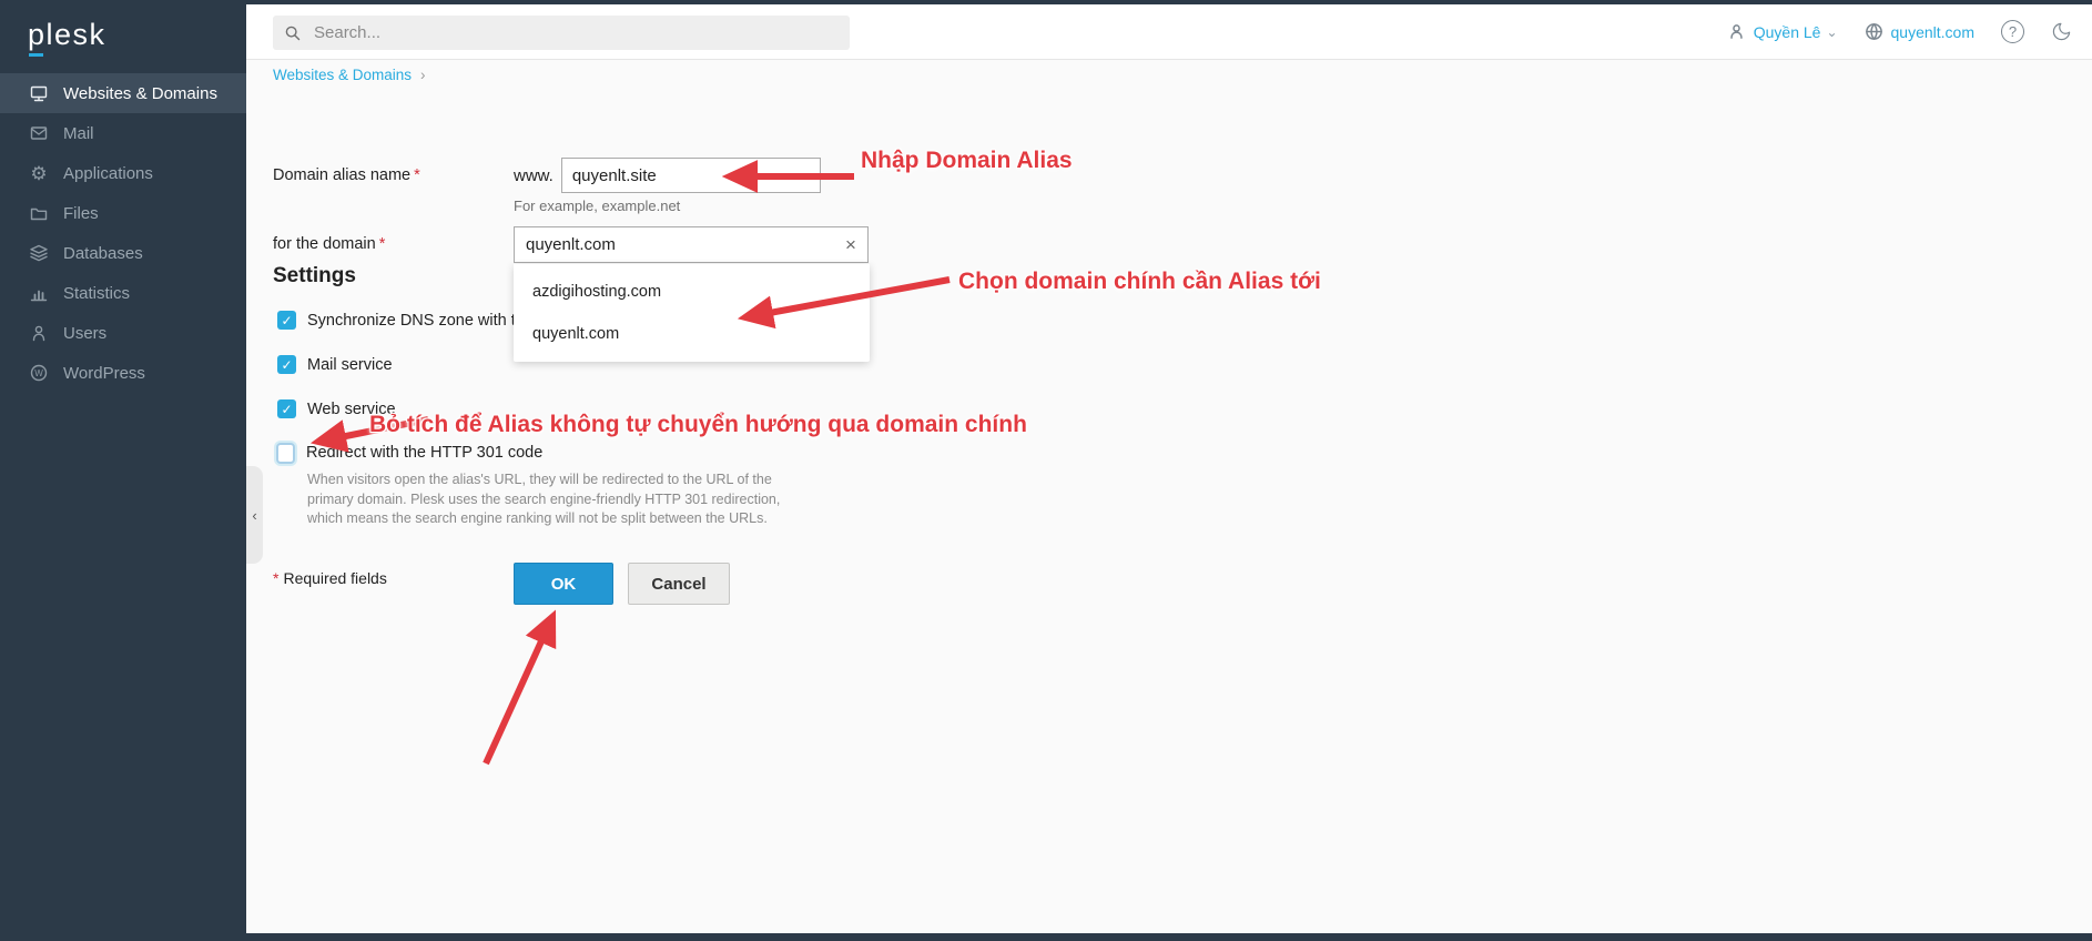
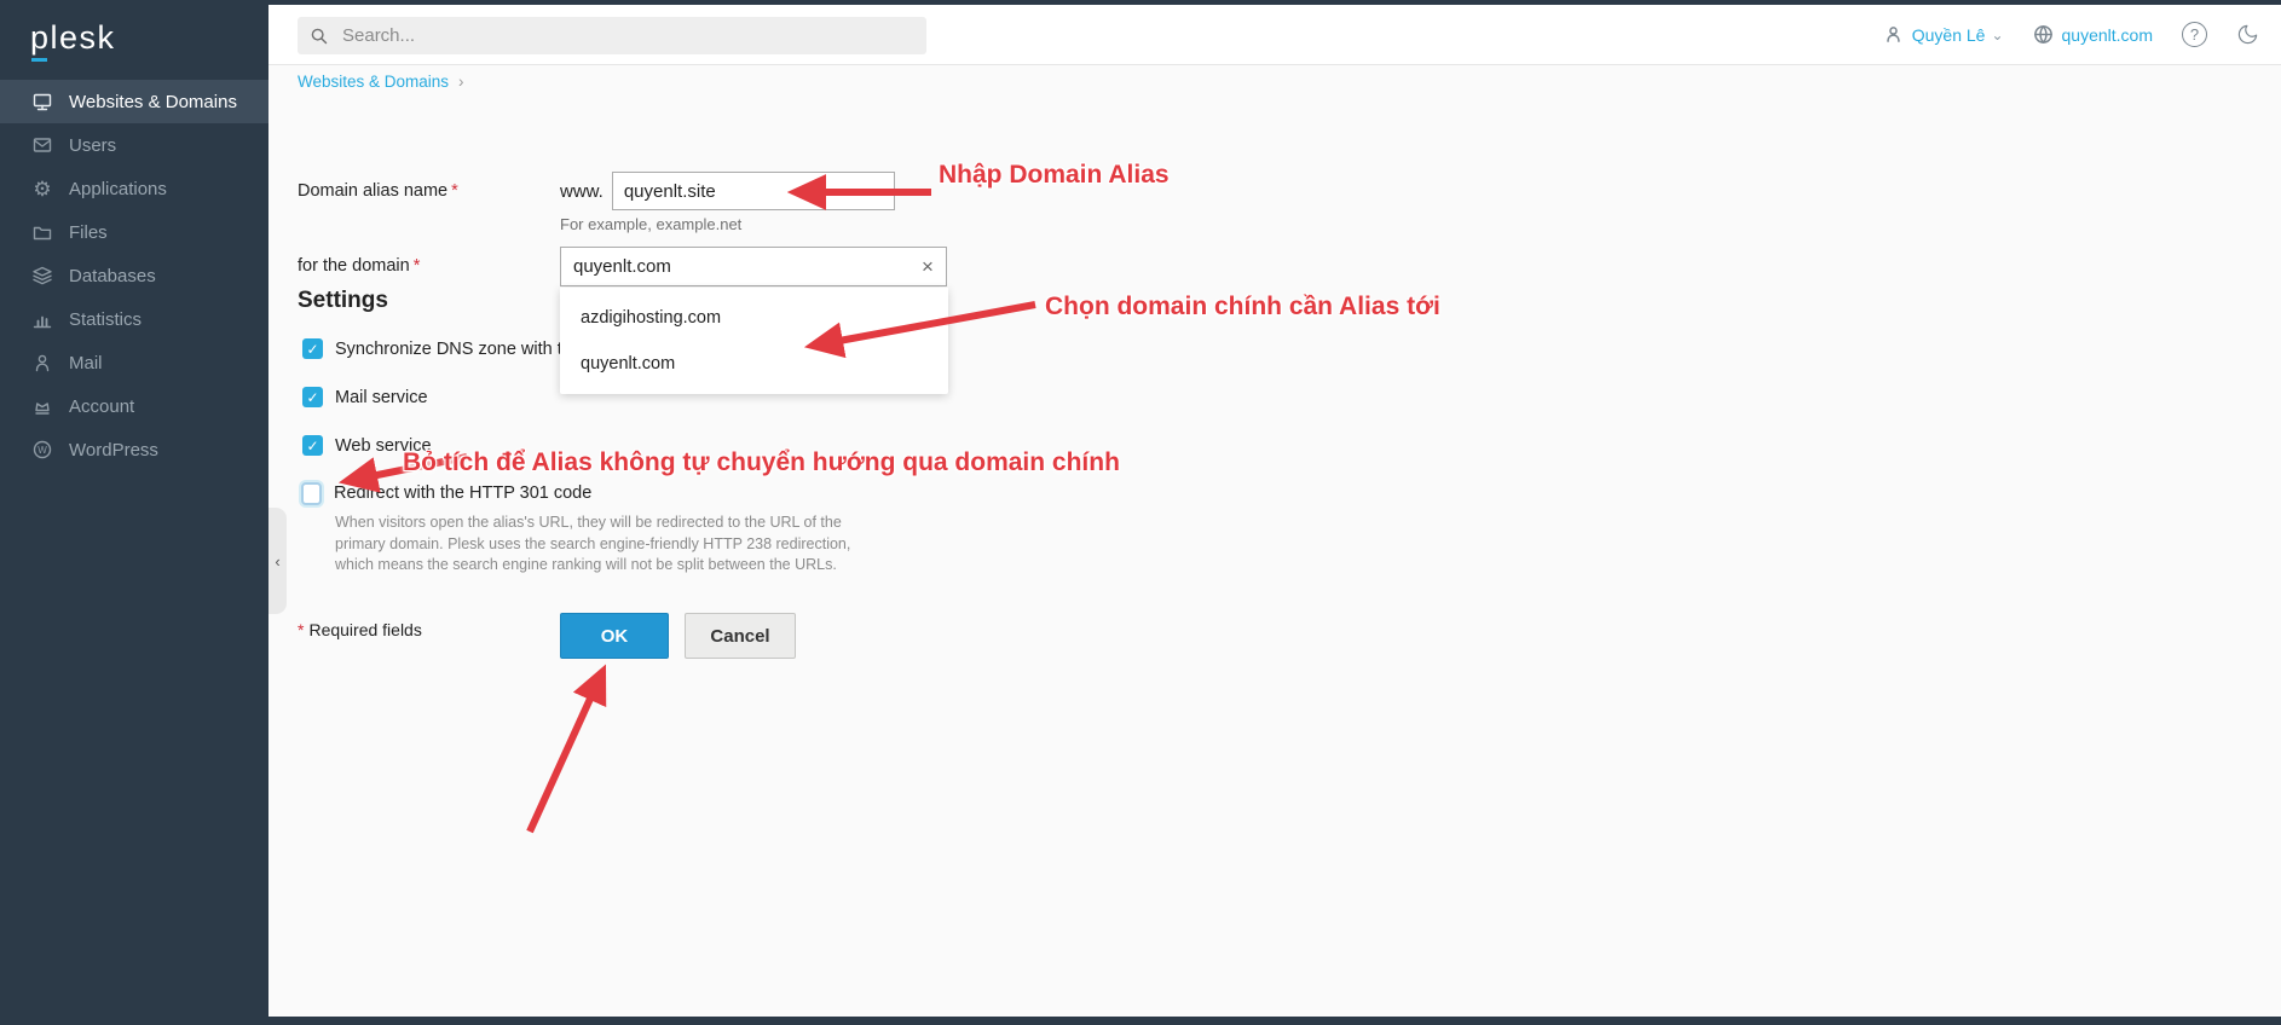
  plesk
  Websites & Domains
- Mail
+ Users
  ⚙
  Applications
  Files
  Databases
  Statistics
- Users
+ Mail
+ Account
  W
  WordPress
  ‹
  Search...
  Quyền Lê
  ⌄
  quyenlt.com
  ?
  Websites & Domains
  ›
  Domain alias name *
  www.
  quyenlt.site
  For example, example.net
  for the domain *
  quyenlt.com
  ×
  Settings
  ✓
  ✓
  Mail service
  ✓
  Web service
  Redirect with the HTTP 301 code
- When visitors open the alias's URL, they will be redirected to the URL of the primary domain. Plesk uses the search engine-friendly HTTP 301 redirection, which means the search engine ranking will not be split between the URLs.
+ When visitors open the alias's URL, they will be redirected to the URL of the primary domain. Plesk uses the search engine-friendly HTTP 238 redirection, which means the search engine ranking will not be split between the URLs.
  azdigihosting.com
  quyenlt.com
  * Required fields
  OK
  Cancel
  Nhập Domain Alias
  Chọn domain chính cần Alias tới
  Bỏ tích để Alias không tự chuyển hướng qua domain chính
